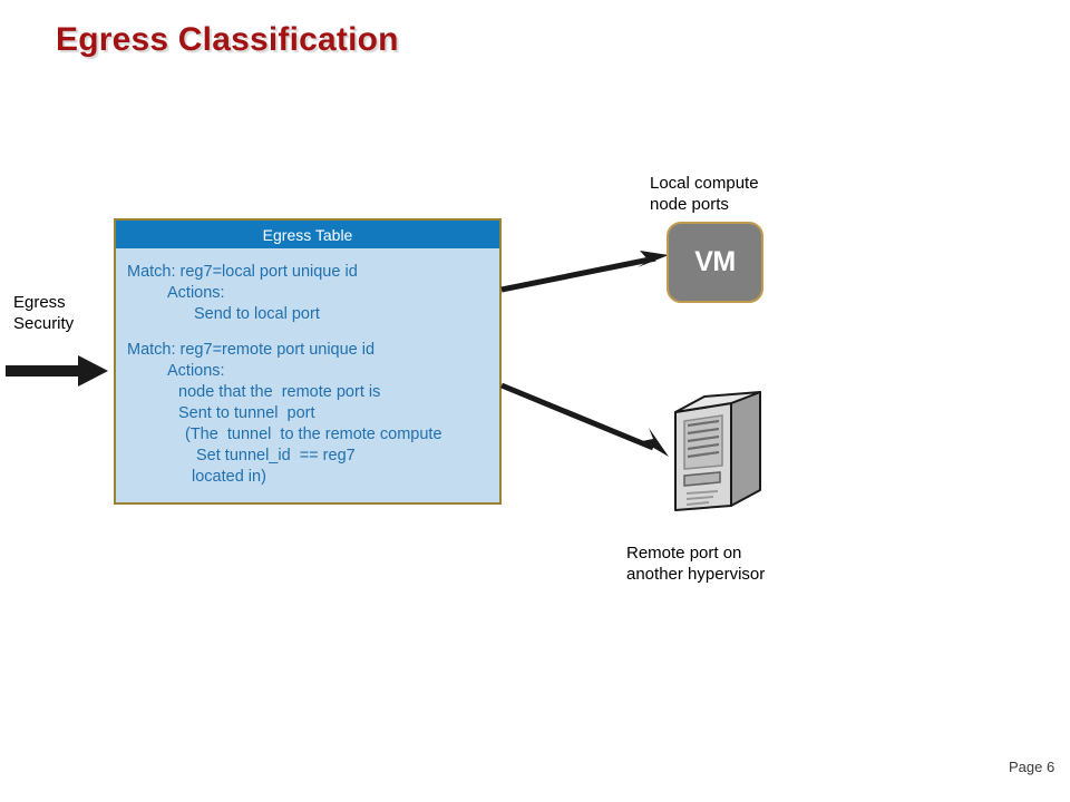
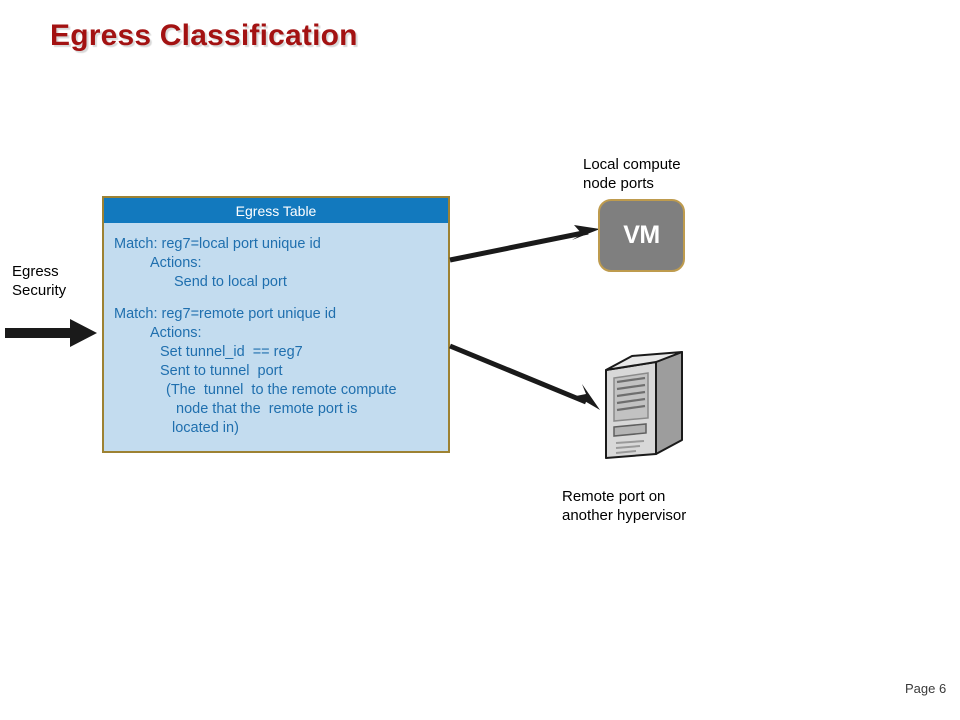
  Egress Classification
  Egress
  Security
  Egress Table
  Match: reg7=local port unique id
  Actions:
  Send to local port
  Match: reg7=remote port unique id
  Actions:
- node that the remote port is
+ Set tunnel_id == reg7
  Sent to tunnel port
  (The tunnel to the remote compute
- Set tunnel_id == reg7
+ node that the remote port is
  located in)
  Local compute
  node ports
  VM
  Remote port on
  another hypervisor
  Page 6
